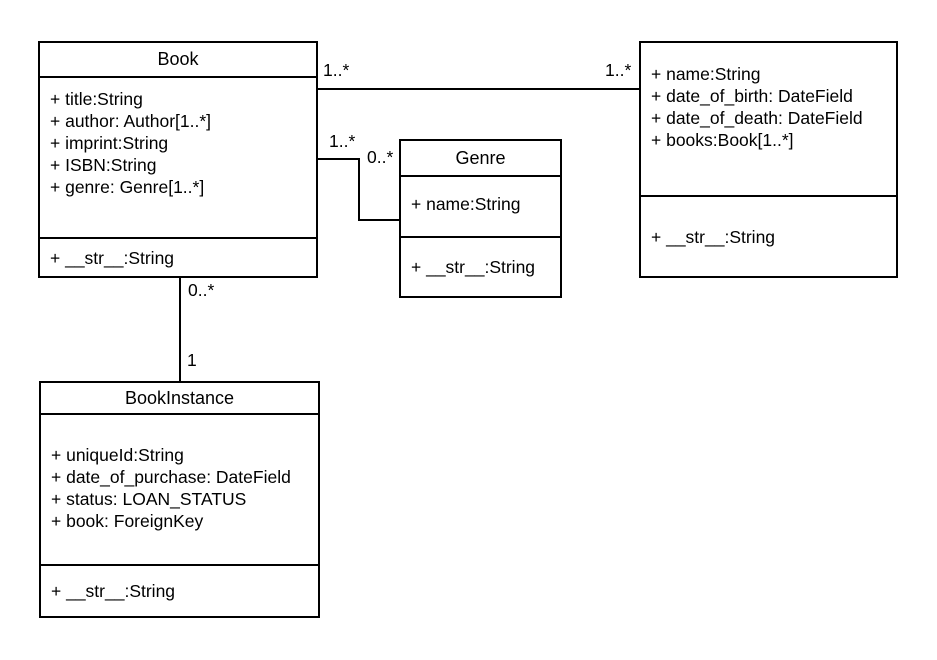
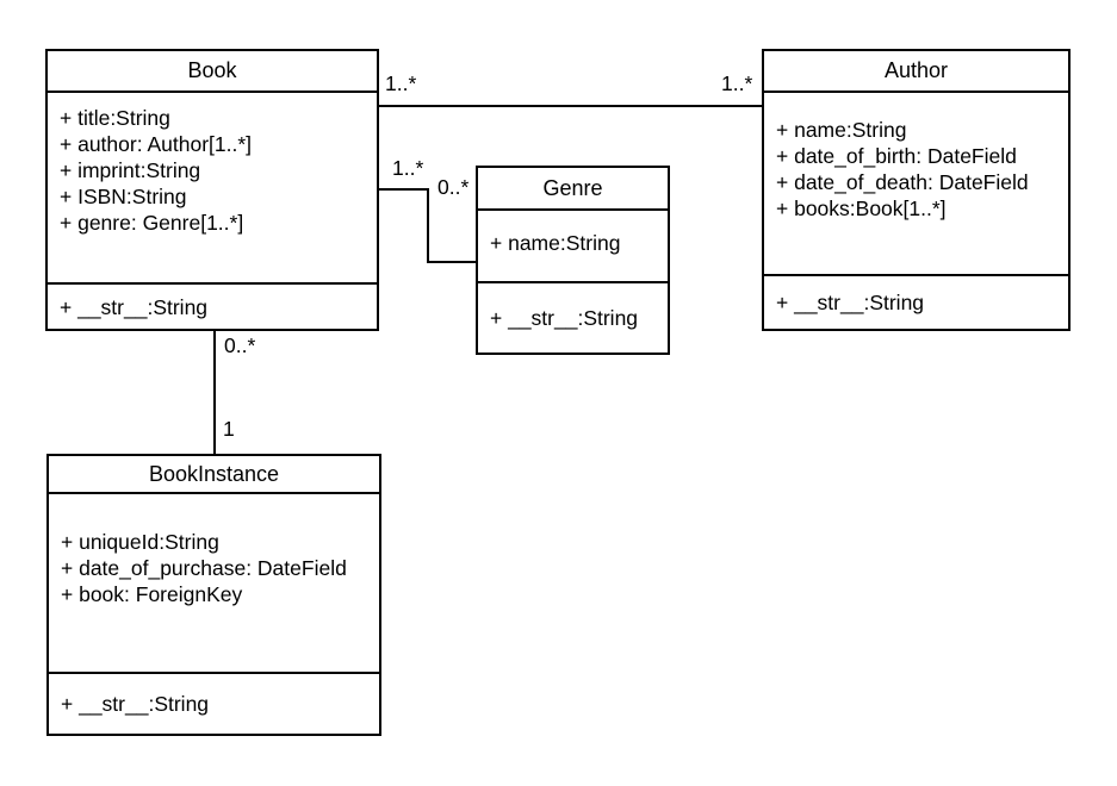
  Book
  + title:String
  + author: Author[1..*]
  + imprint:String
  + ISBN:String
  + genre: Genre[1..*]
  + __str__:String
+ Author
  + name:String
  + date_of_birth: DateField
  + date_of_death: DateField
  + books:Book[1..*]
  + __str__:String
  Genre
  + name:String
  + __str__:String
  BookInstance
  + uniqueId:String
  + date_of_purchase: DateField
- + status: LOAN_STATUS
  + book: ForeignKey
  + __str__:String
  1..*
  1..*
  1..*
  0..*
  0..*
  1
